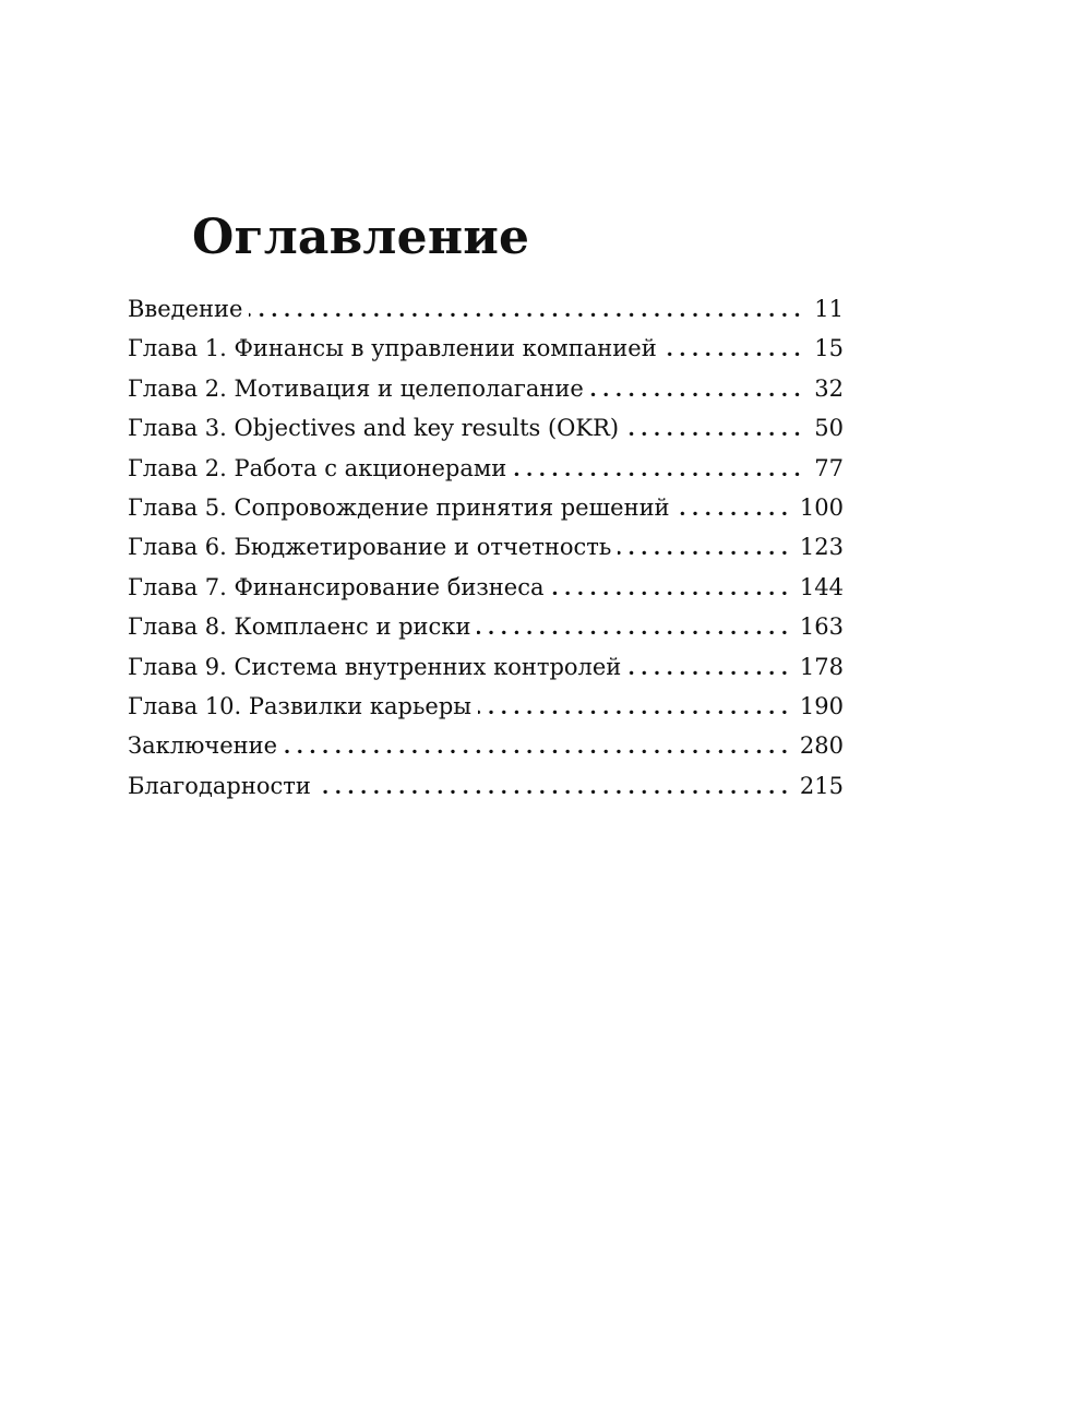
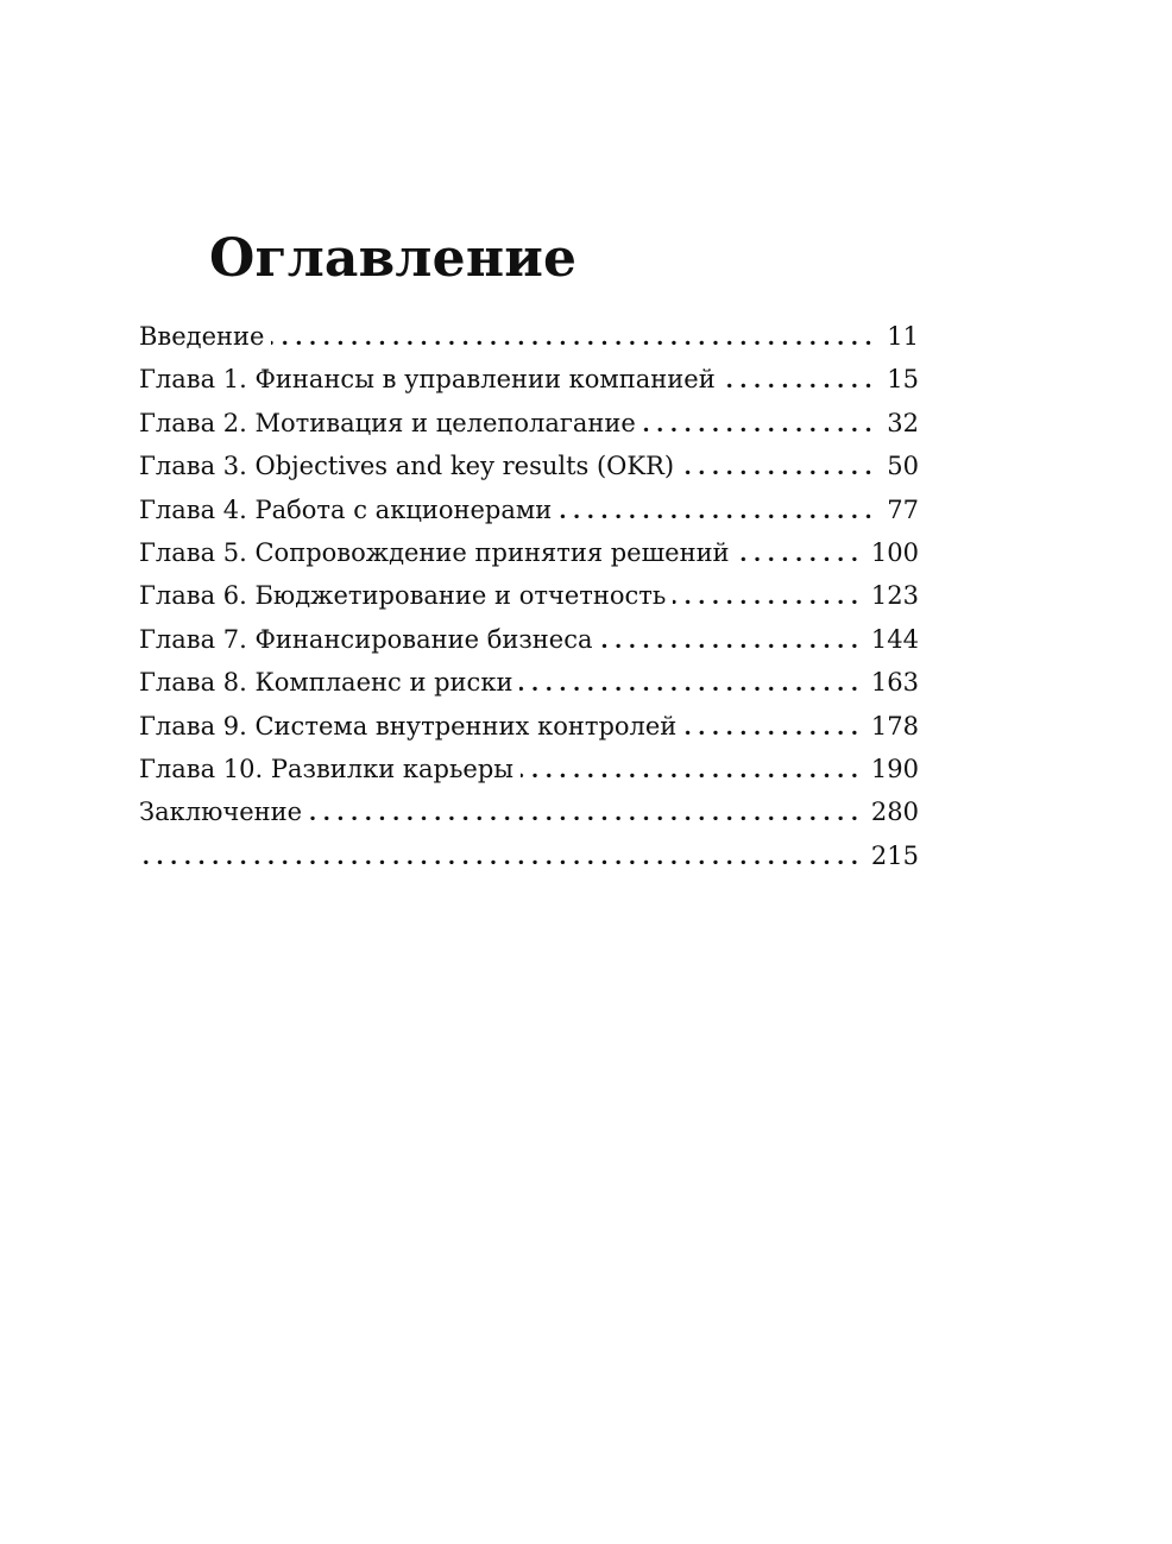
  Оглавление
  Введение
  11
  Глава 1. Финансы в управлении компанией
  15
  Глава 2. Мотивация и целеполагание
  32
  Глава 3. Objectives and key results (OKR)
  50
- Глава 2. Работа с акционерами
+ Глава 4. Работа с акционерами
  77
  Глава 5. Сопровождение принятия решений
  100
  Глава 6. Бюджетирование и отчетность
  123
  Глава 7. Финансирование бизнеса
  144
  Глава 8. Комплаенс и риски
  163
  Глава 9. Система внутренних контролей
  178
  Глава 10. Развилки карьеры
  190
  Заключение
  280
- Благодарности
  215
